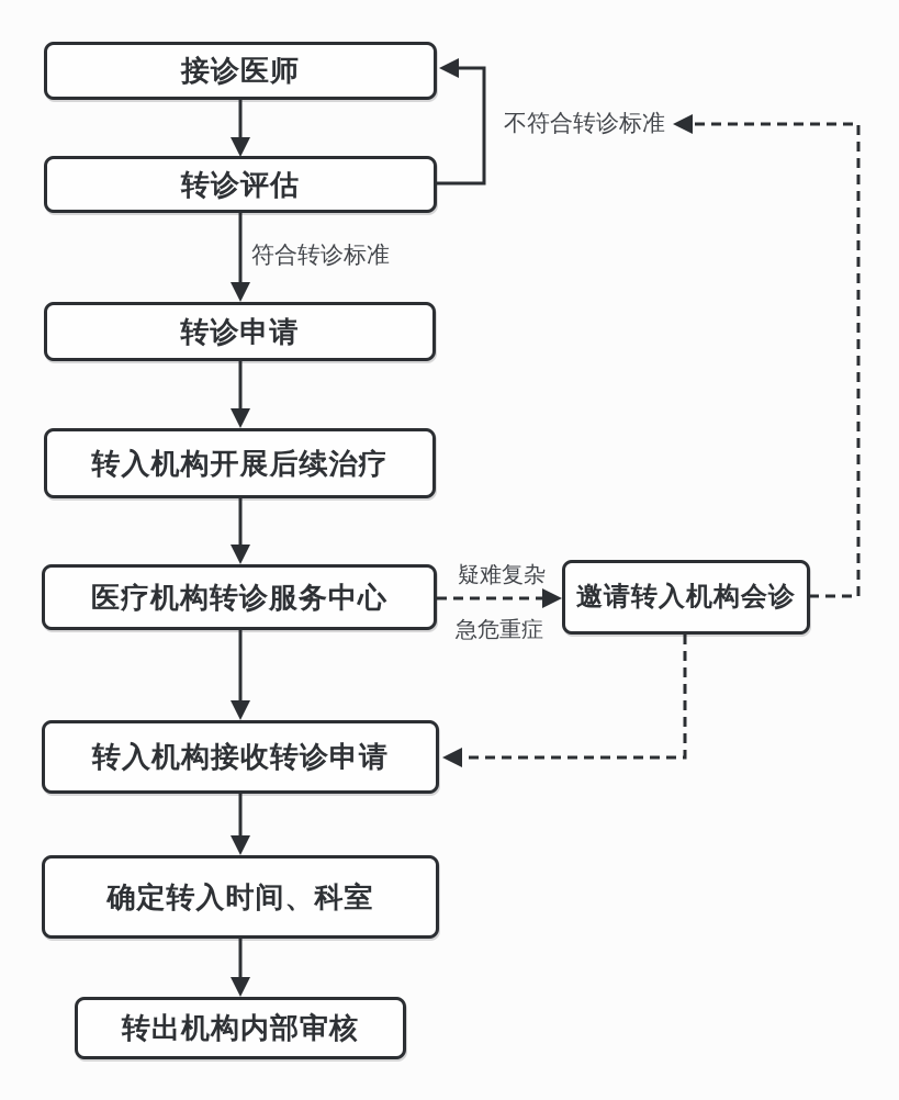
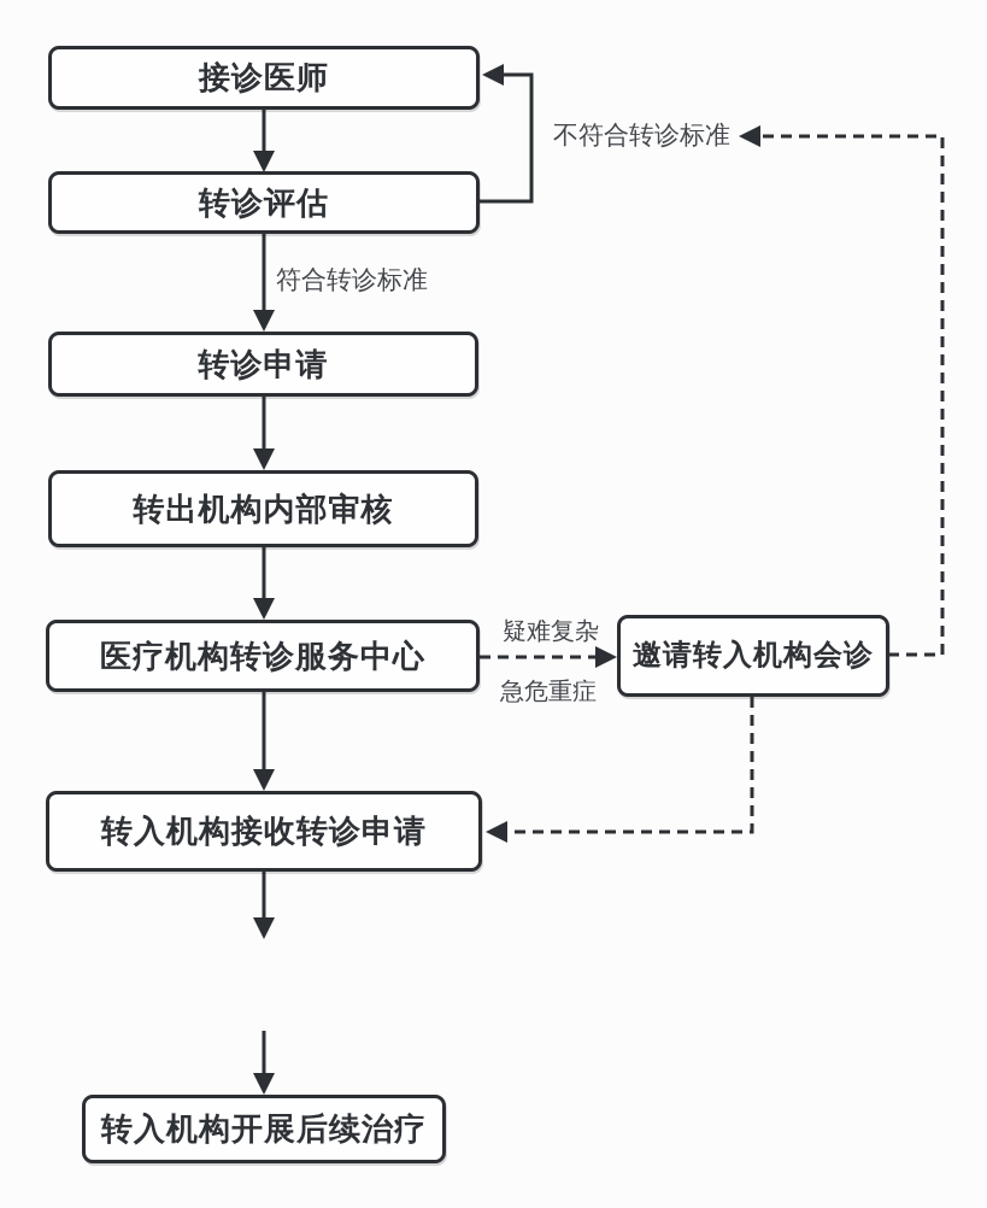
  接诊医师
  转诊评估
  转诊申请
- 转入机构开展后续治疗
+ 转出机构内部审核
  医疗机构转诊服务中心
  邀请转入机构会诊
  转入机构接收转诊申请
- 确定转入时间、科室
- 转出机构内部审核
+ 转入机构开展后续治疗
  不符合转诊标准
  符合转诊标准
  疑难复杂
  急危重症
